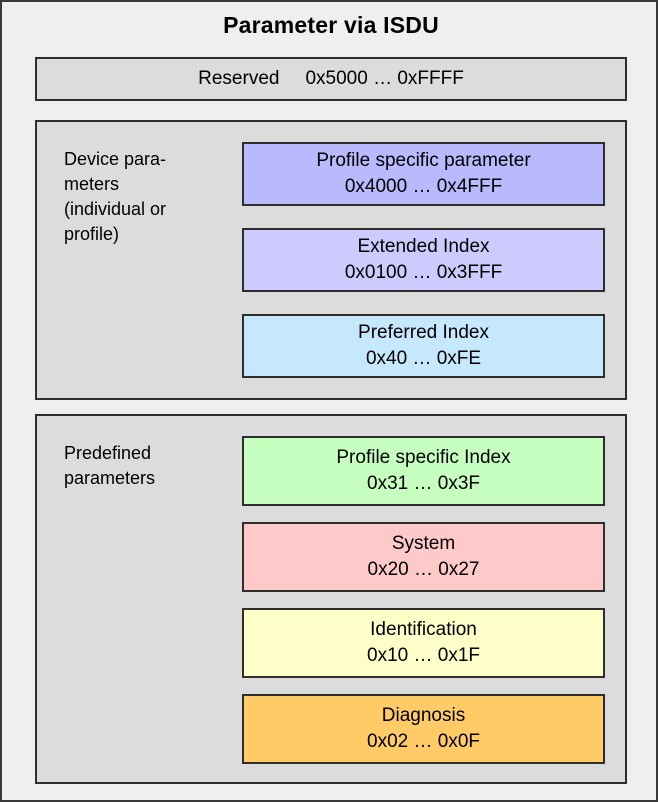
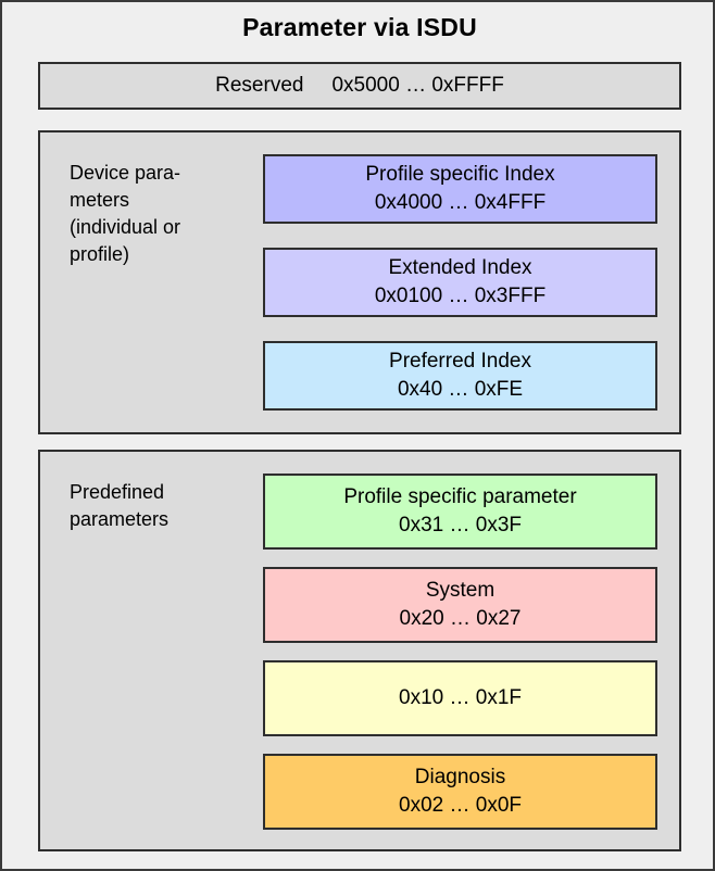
  Parameter via ISDU
  Reserved
  0x5000 … 0xFFFF
  Device para-
  meters
  (individual or
  profile)
- Profile specific parameter
+ Profile specific Index
  0x4000 … 0x4FFF
  Extended Index
  0x0100 … 0x3FFF
  Preferred Index
  0x40 … 0xFE
  Predefined
  parameters
- Profile specific Index
+ Profile specific parameter
  0x31 … 0x3F
  System
  0x20 … 0x27
- Identification
  0x10 … 0x1F
  Diagnosis
  0x02 … 0x0F
